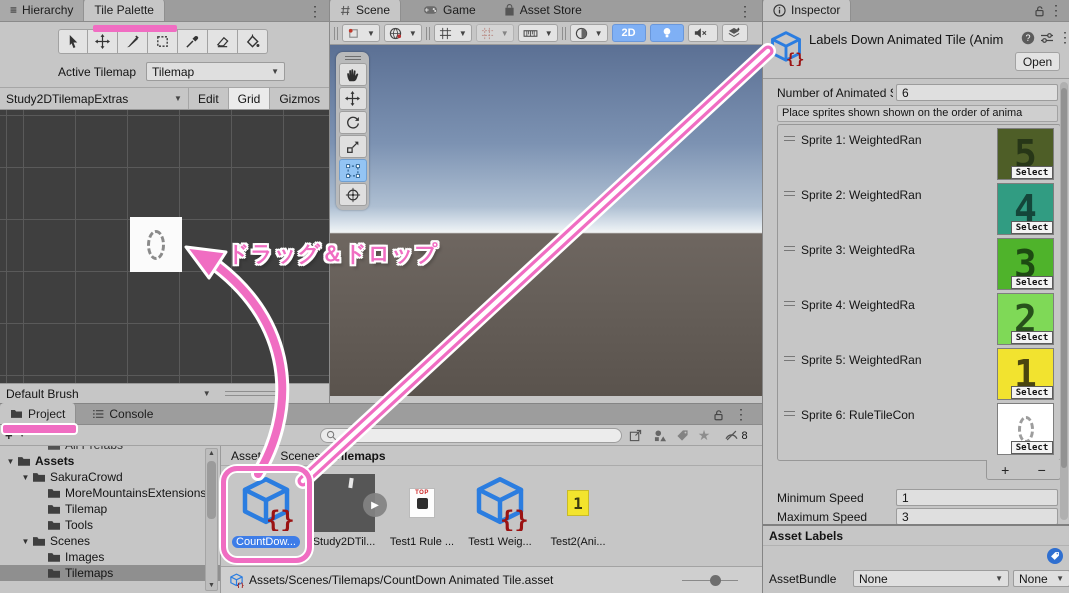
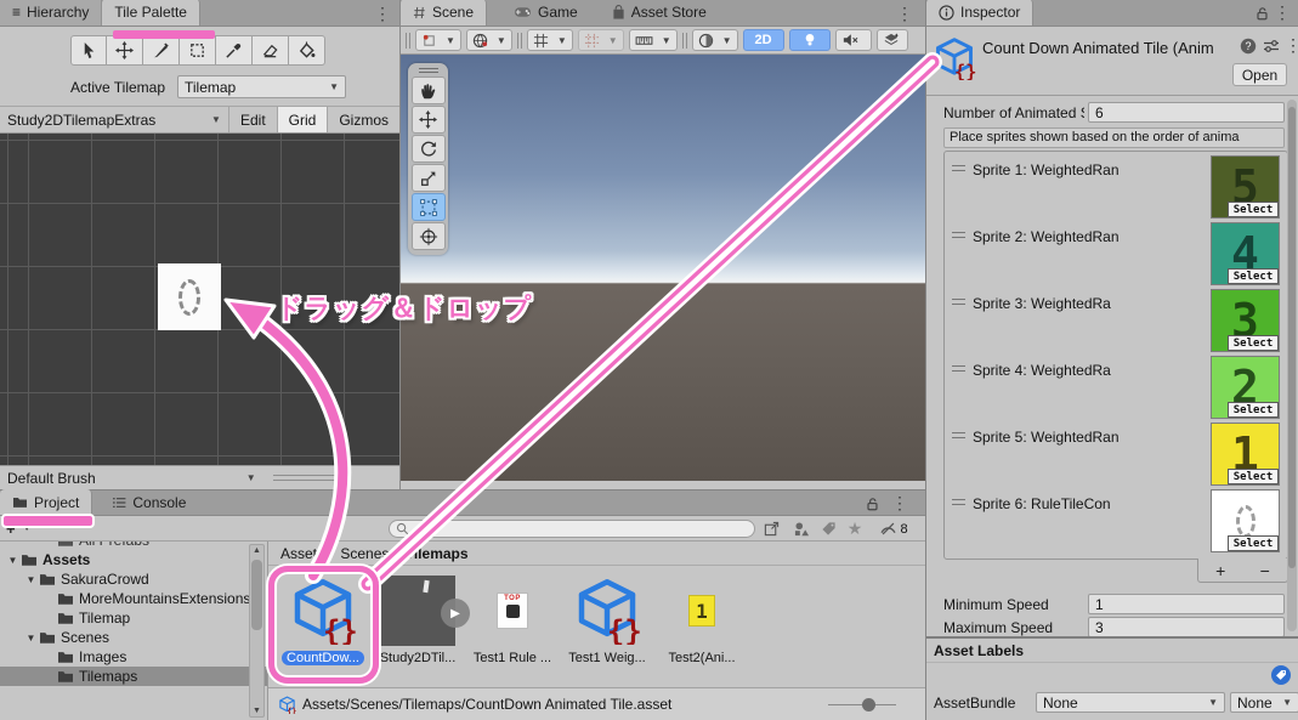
  ≡
  Hierarchy
  Tile Palette
  ⋮
  Active Tilemap
  Tilemap
  ▼
  Study2DTilemapExtras
  ▼
  Edit
  Grid
  Gizmos
  Default Brush
  ▼
  Scene
  Game
  Asset Store
  ⋮
  ▼
  ▼
  ▼
  ▼
  ▼
  ▼
  2D
  Project
  Console
  ⋮
  +
  ★
  8
  ▼
  Assets
  ▼
  SakuraCrowd
  MoreMountainsExtensions
  Tilemap
- Tools
  ▼
  Scenes
  Images
  Tilemaps
  Asset
  Scenes
  ilemaps
  {}
  CountDow...
  ▶
  Study2DTil...
  Test1 Rule ...
  {}
  Test1 Weig...
  1
  Test2(Ani...
  {}
  Assets/Scenes/Tilemaps/CountDown Animated Tile.asset
  Inspector
  ⋮
  {}
- Labels Down Animated Tile (Anim
+ Count Down Animated Tile (Anim
  ?
  ⋮
  Open
  Number of Animated
  6
- Place sprites shown shown on the order of anima
+ Place sprites shown based on the order of anima
  Sprite 1: WeightedRan
  5
  Select
  Sprite 2: WeightedRan
  4
  Select
  Sprite 3: WeightedRa
  3
  Select
  Sprite 4: WeightedRa
  2
  Select
  Sprite 5: WeightedRan
  1
  Select
  Sprite 6: RuleTileCon
  Select
  +
  −
  Minimum Speed
  1
  Maximum Speed
  3
  Asset Labels
  AssetBundle
  None
  ▼
  None
  ▼
  ドラッグ＆ドロップ
